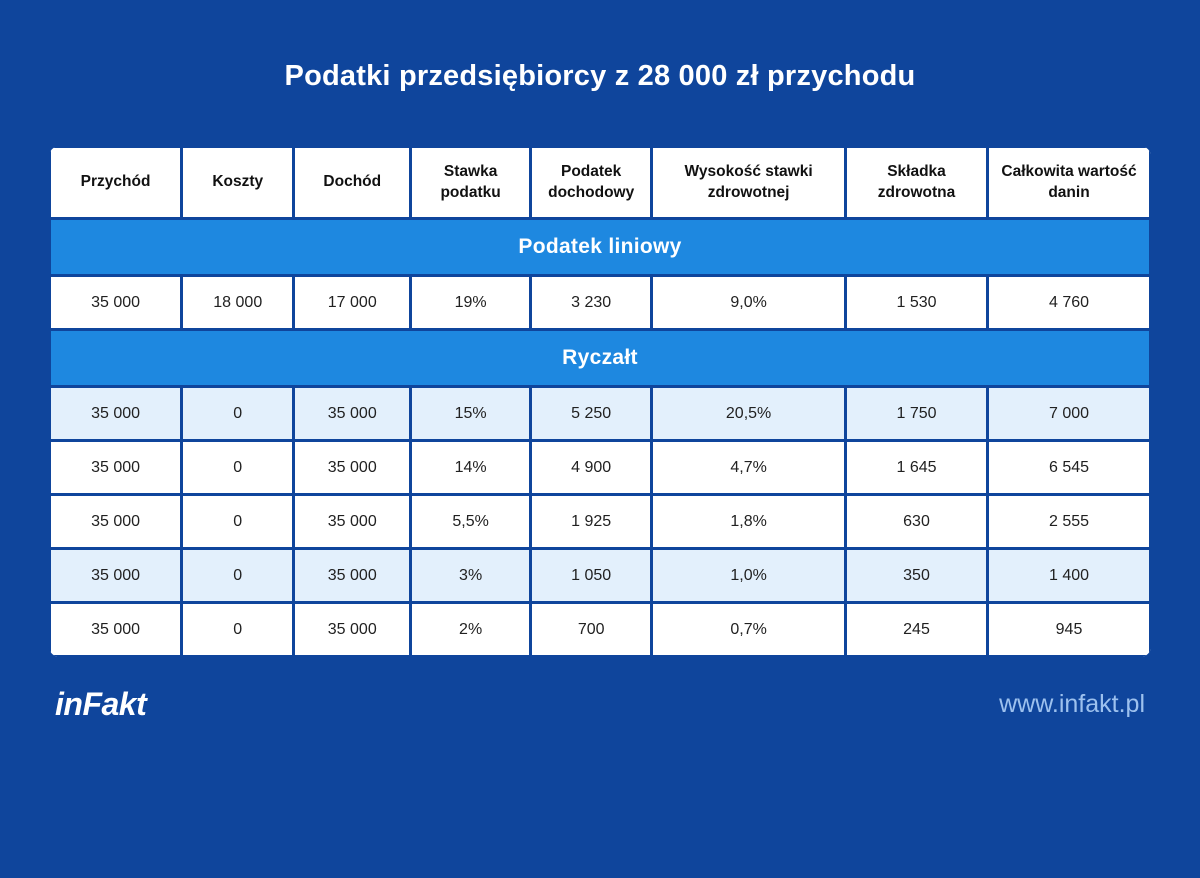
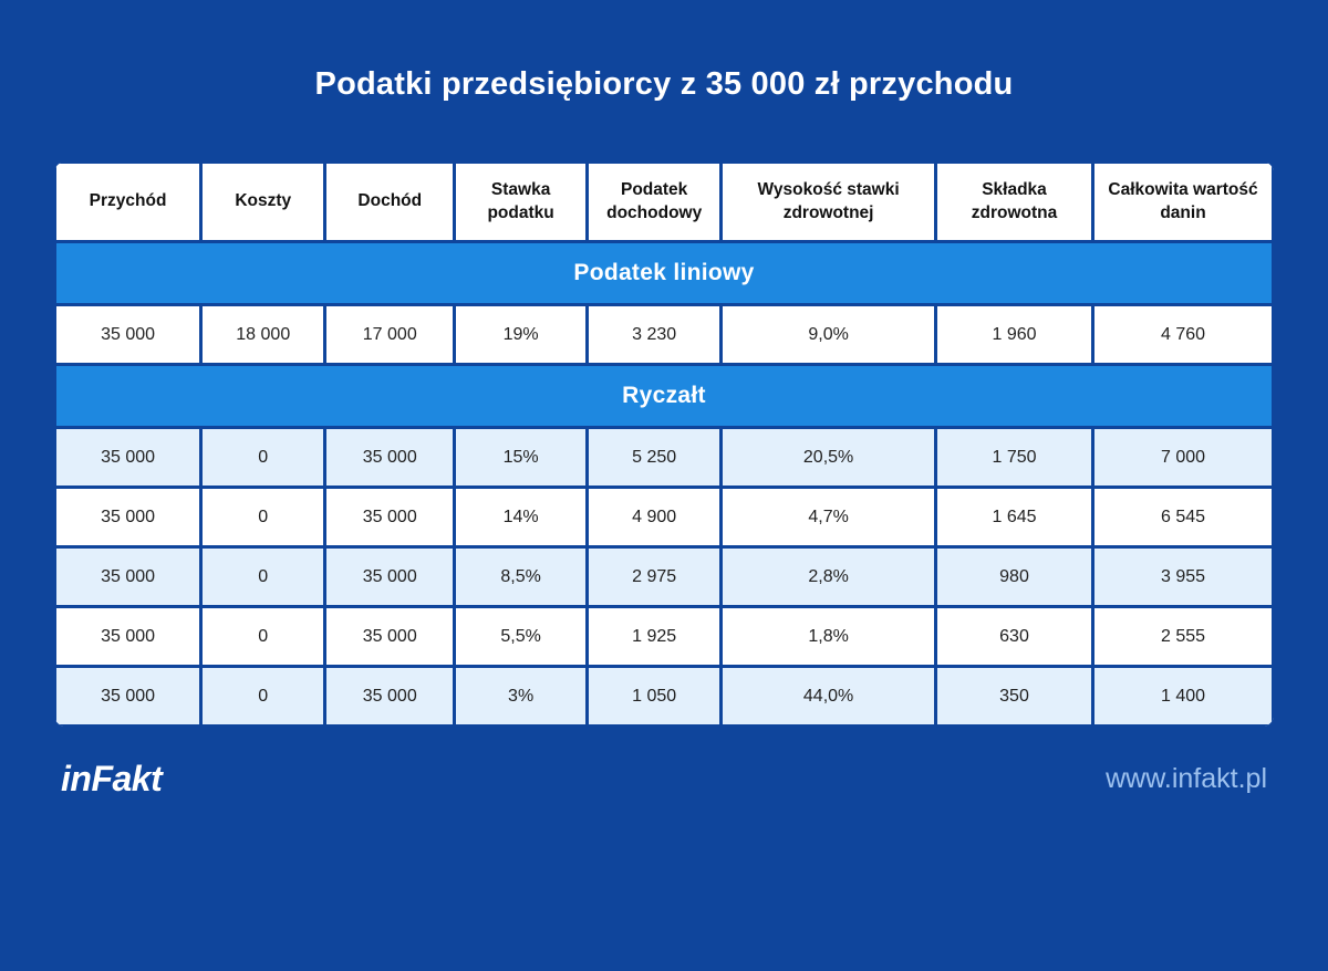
- Podatki przedsiębiorcy z 28 000 zł przychodu
+ Podatki przedsiębiorcy z 35 000 zł przychodu
  Przychód	Koszty	Dochód	Stawka podatku	Podatek dochodowy	Wysokość stawki zdrowotnej	Składka zdrowotna	Całkowita wartość danin
  Podatek liniowy
- 35 000	18 000	17 000	19%	3 230	9,0%	1 530	4 760
+ 35 000	18 000	17 000	19%	3 230	9,0%	1 960	4 760
  Ryczałt
  35 000	0	35 000	15%	5 250	20,5%	1 750	7 000
  35 000	0	35 000	14%	4 900	4,7%	1 645	6 545
+ 35 000	0	35 000	8,5%	2 975	2,8%	980	3 955
  35 000	0	35 000	5,5%	1 925	1,8%	630	2 555
- 35 000	0	35 000	3%	1 050	1,0%	350	1 400
+ 35 000	0	35 000	3%	1 050	44,0%	350	1 400
- 35 000	0	35 000	2%	700	0,7%	245	945
  inFakt
  www.infakt.pl
